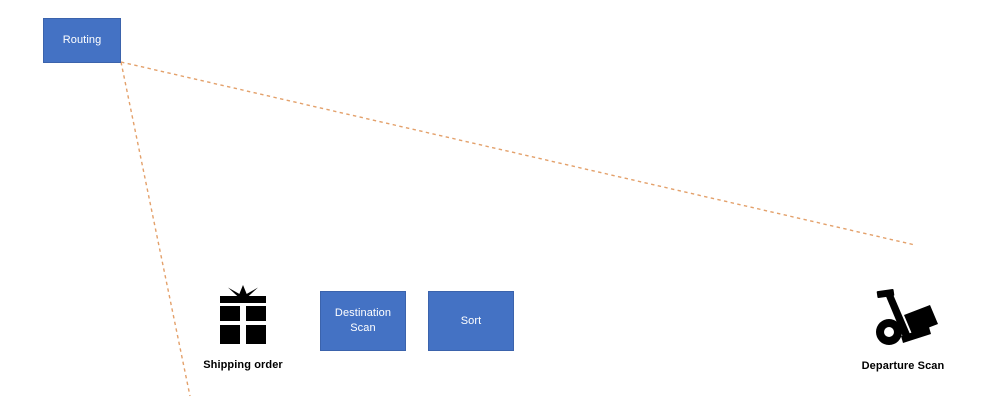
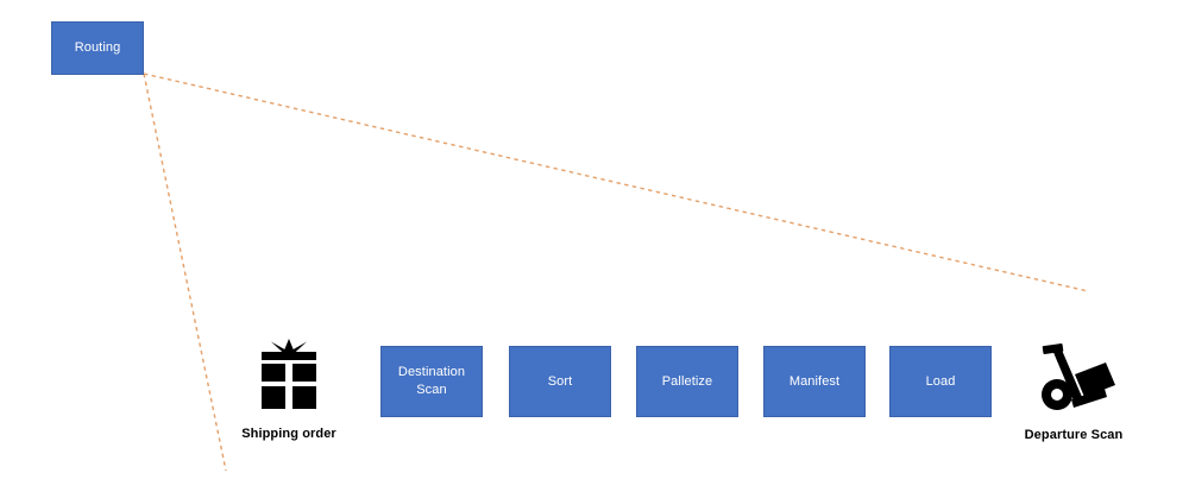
  Routing
  Shipping order
  Destination
  Scan
  Sort
+ Palletize
+ Manifest
+ Load
  Departure Scan
